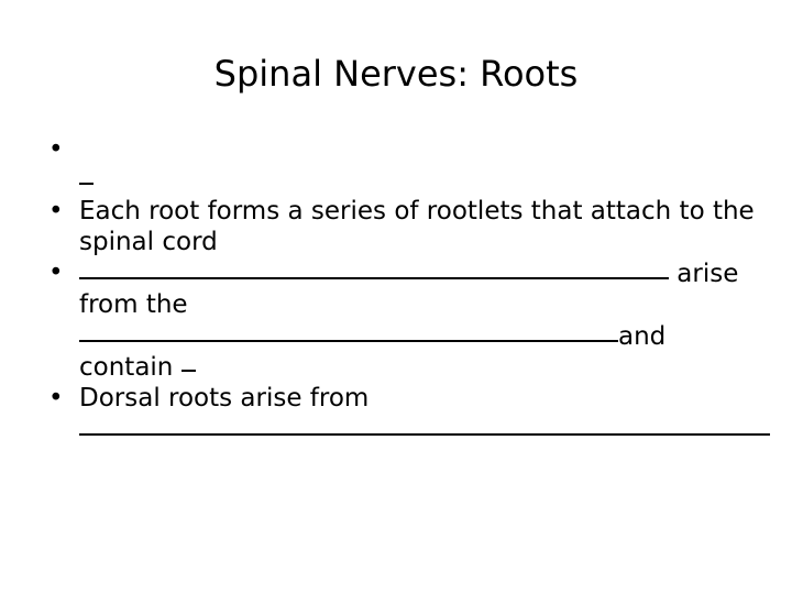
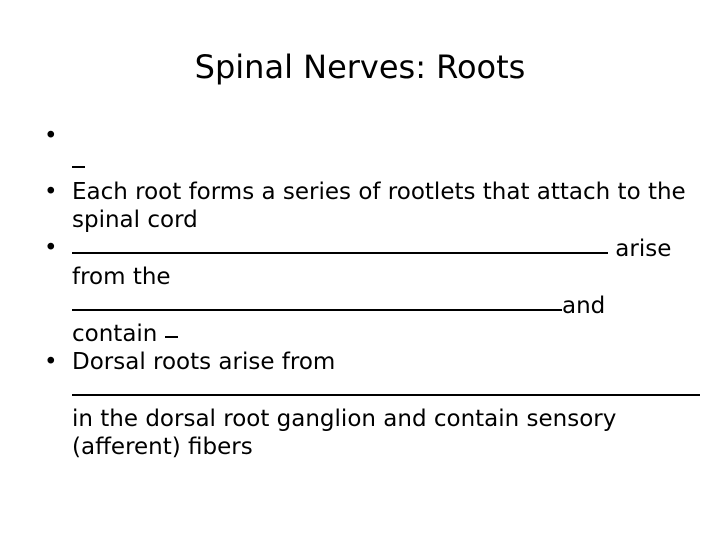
  Spinal Nerves: Roots
  •
  •
  Each root forms a series of rootlets that attach to the spinal cord
  •
  arise from the
  and contain
  •
  Dorsal roots arise from
+ in the dorsal root ganglion and contain sensory (afferent) fibers
